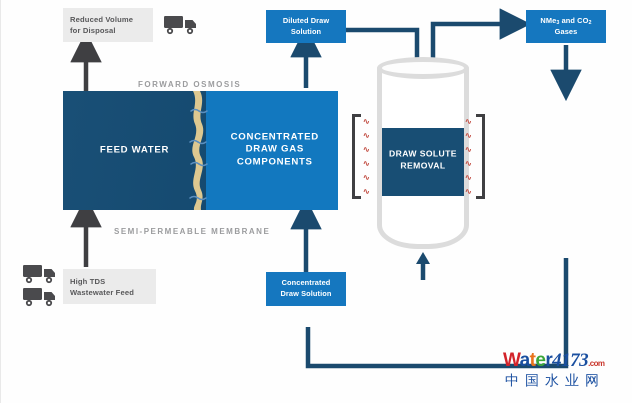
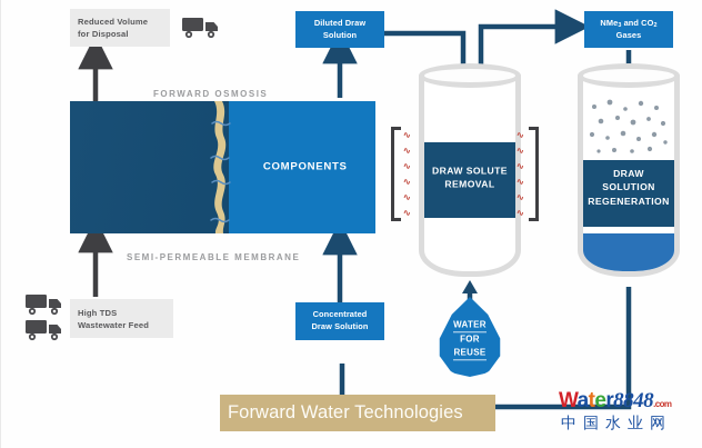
  Reduced Volume
  for Disposal
  FORWARD OSMOSIS
- FEED WATER
- CONCENTRATED
- DRAW GAS
  COMPONENTS
  SEMI-PERMEABLE MEMBRANE
  High TDS
  Wastewater Feed
  Diluted Draw
  Solution
  NMe and CO
  Gases
  DRAW SOLUTE
  REMOVAL
  ∿
  ∿
  ∿
  ∿
  ∿
  ∿
  ∿
  ∿
  ∿
  ∿
  ∿
  ∿
+ DRAW
+ SOLUTION
+ REGENERATION
  Concentrated
  Draw Solution
+ WATER
+ FOR
+ REUSE
+ Forward Water Technologies
- Water4173.com
+ Water8848.com
  中国水业网
